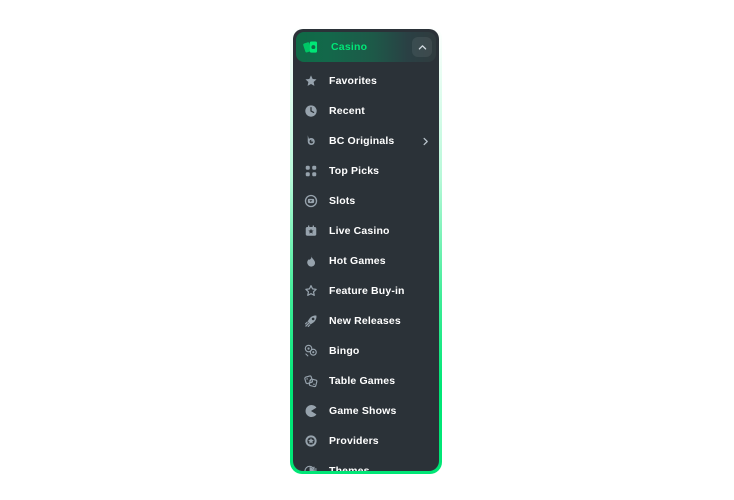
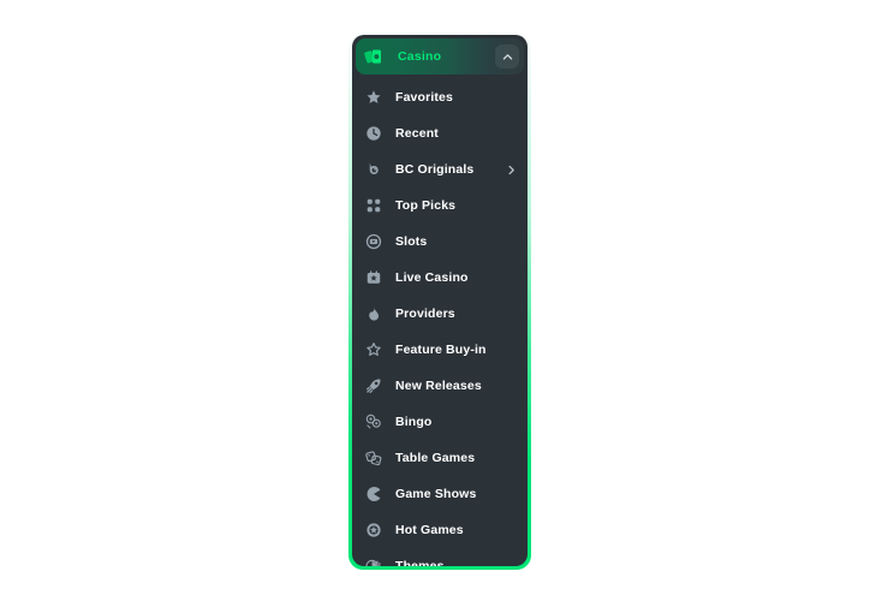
  Casino
  Favorites
  Recent
  BC Originals
  Top Picks
  Slots
  Live Casino
- Hot Games
+ Providers
  Feature Buy-in
  New Releases
  Bingo
  Table Games
  Game Shows
- Providers
+ Hot Games
